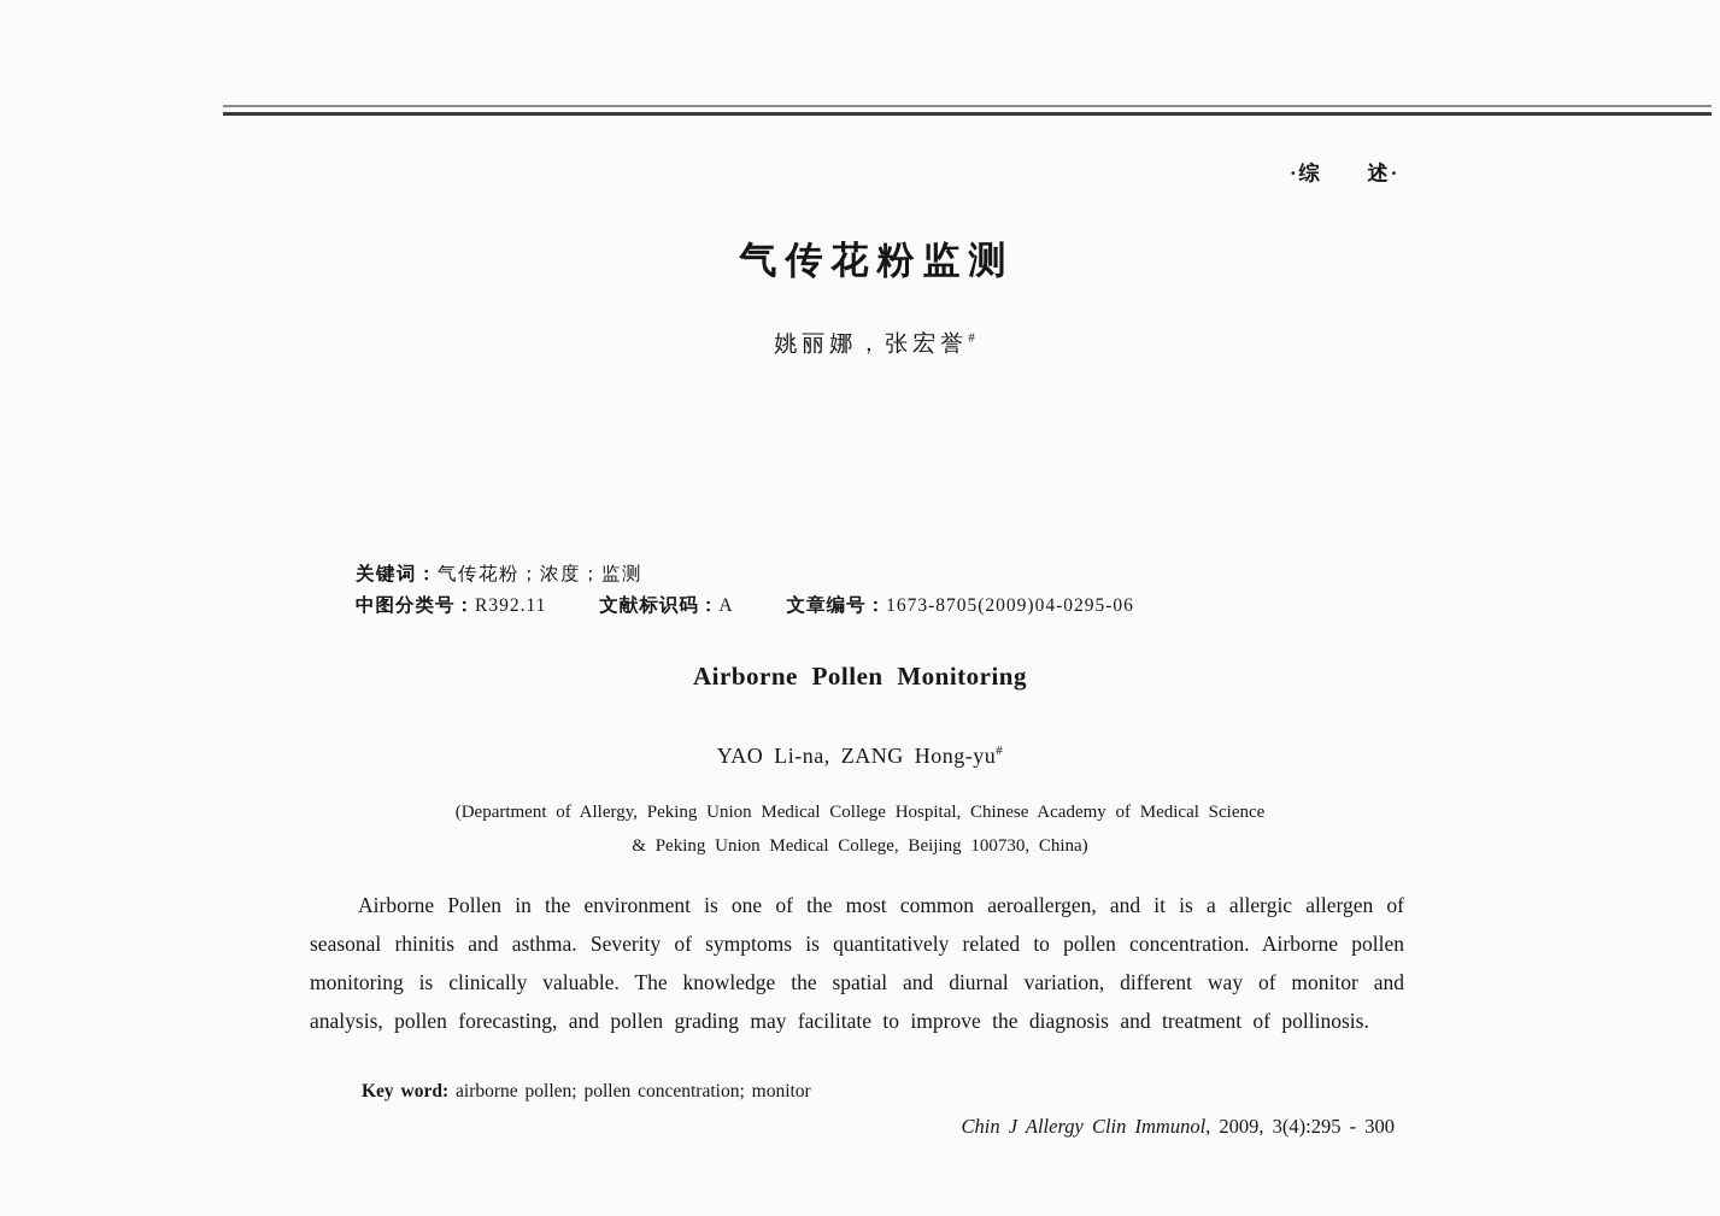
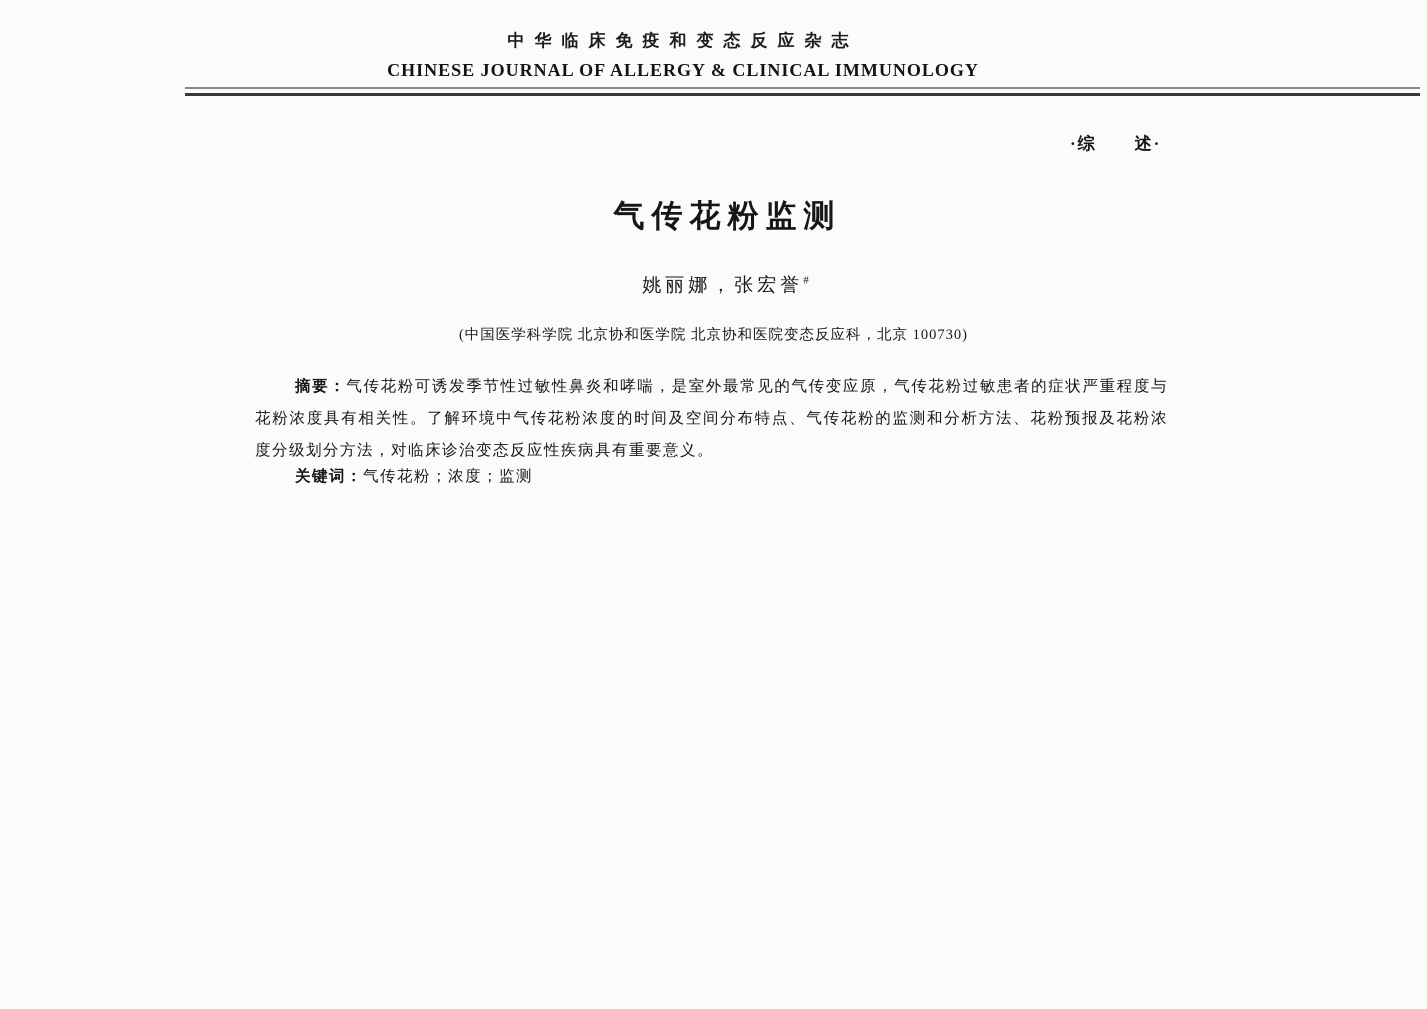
+ 中华临床免疫和变态反应杂志
+ CHINESE JOURNAL OF ALLERGY & CLINICAL IMMUNOLOGY
  ·综 述·
  气传花粉监测
  姚丽娜，张宏誉#
+ (中国医学科学院 北京协和医学院 北京协和医院变态反应科，北京 100730)
+ 摘要：气传花粉可诱发季节性过敏性鼻炎和哮喘，是室外最常见的气传变应原，气传花粉过敏患者的症状严重程度与花粉浓度具有相关性。了解环境中气传花粉浓度的时间及空间分布特点、气传花粉的监测和分析方法、花粉预报及花粉浓度分级划分方法，对临床诊治变态反应性疾病具有重要意义。
  关键词：气传花粉；浓度；监测
- 中图分类号：R392.11 文献标识码：A 文章编号：1673-8705(2009)04-0295-06
- Airborne Pollen Monitoring
- YAO Li-na, ZANG Hong-yu#
- (Department of Allergy, Peking Union Medical College Hospital, Chinese Academy of Medical Science
- & Peking Union Medical College, Beijing 100730, China)
- Airborne Pollen in the environment is one of the most common aeroallergen, and it is a allergic allergen of seasonal rhinitis and asthma. Severity of symptoms is quantitatively related to pollen concentration. Airborne pollen monitoring is clinically valuable. The knowledge the spatial and diurnal variation, different way of monitor and analysis, pollen forecasting, and pollen grading may facilitate to improve the diagnosis and treatment of pollinosis.
- Key word: airborne pollen; pollen concentration; monitor
- Chin J Allergy Clin Immunol, 2009, 3(4):295 - 300
